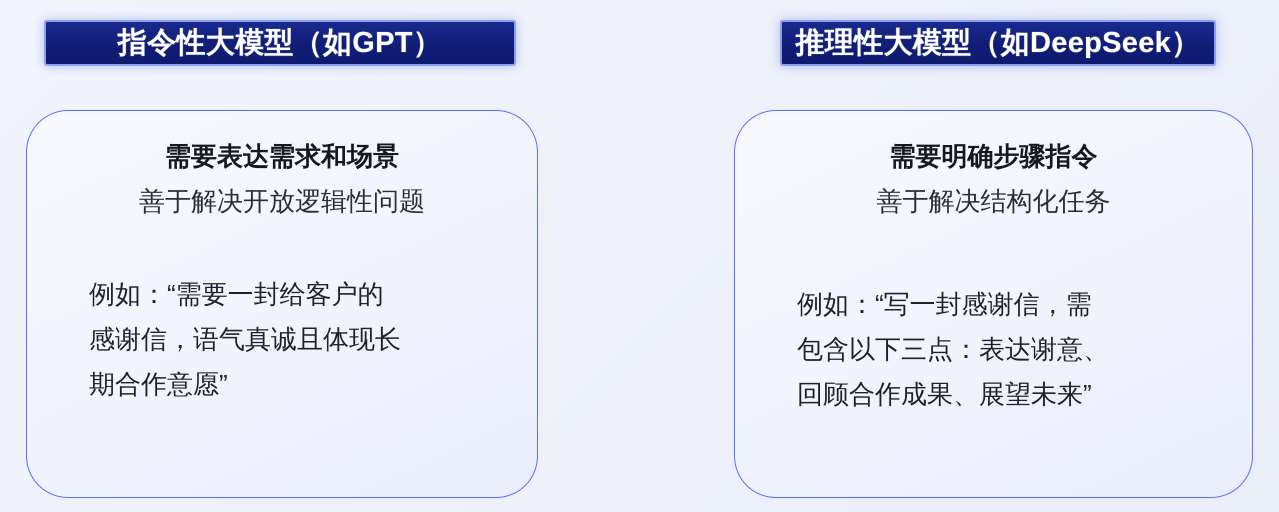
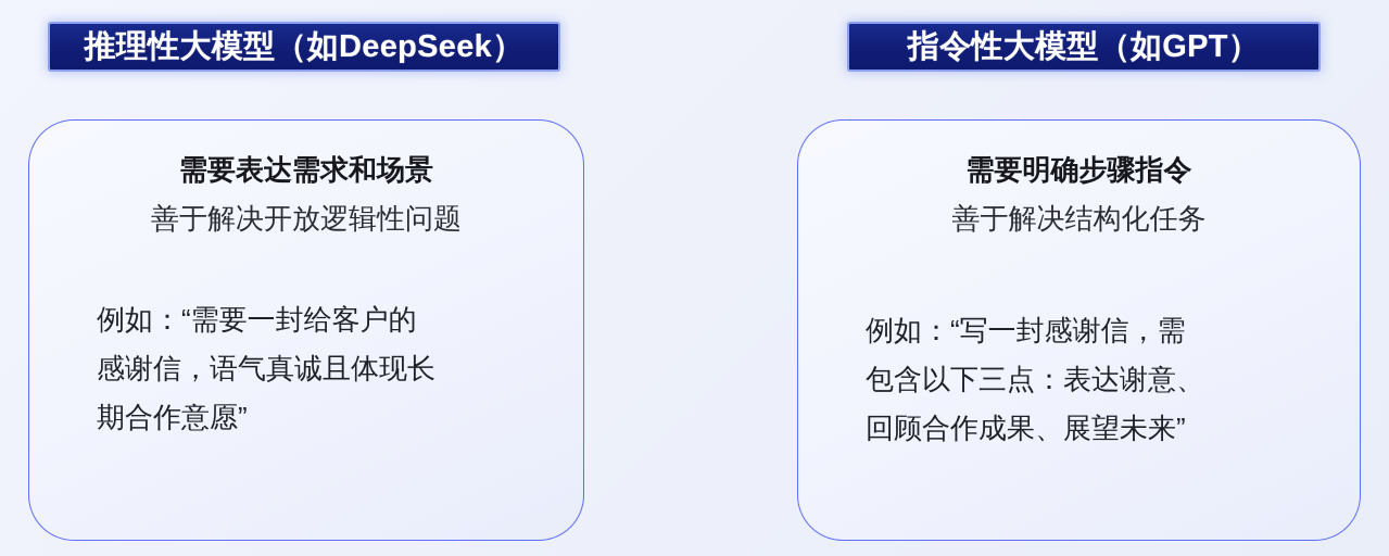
- 指令性大模型（如GPT）
+ 推理性大模型（如DeepSeek）
  需要表达需求和场景
  善于解决开放逻辑性问题
  例如：“需要一封给客户的
  感谢信，语气真诚且体现长
  期合作意愿”
- 推理性大模型（如DeepSeek）
+ 指令性大模型（如GPT）
  需要明确步骤指令
  善于解决结构化任务
  例如：“写一封感谢信，需
  包含以下三点：表达谢意、
  回顾合作成果、展望未来”
